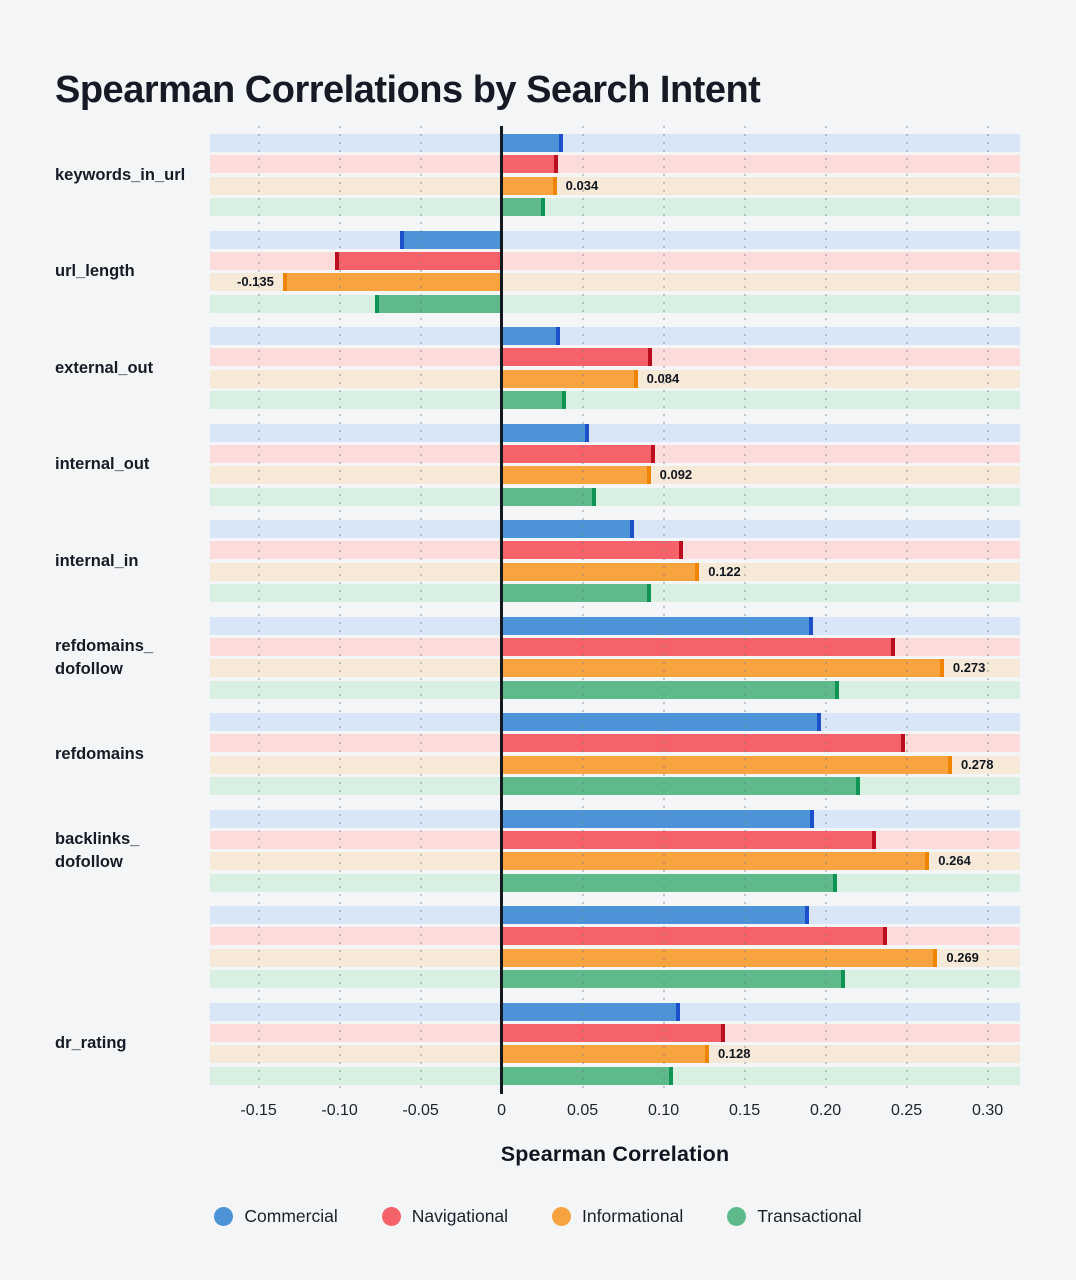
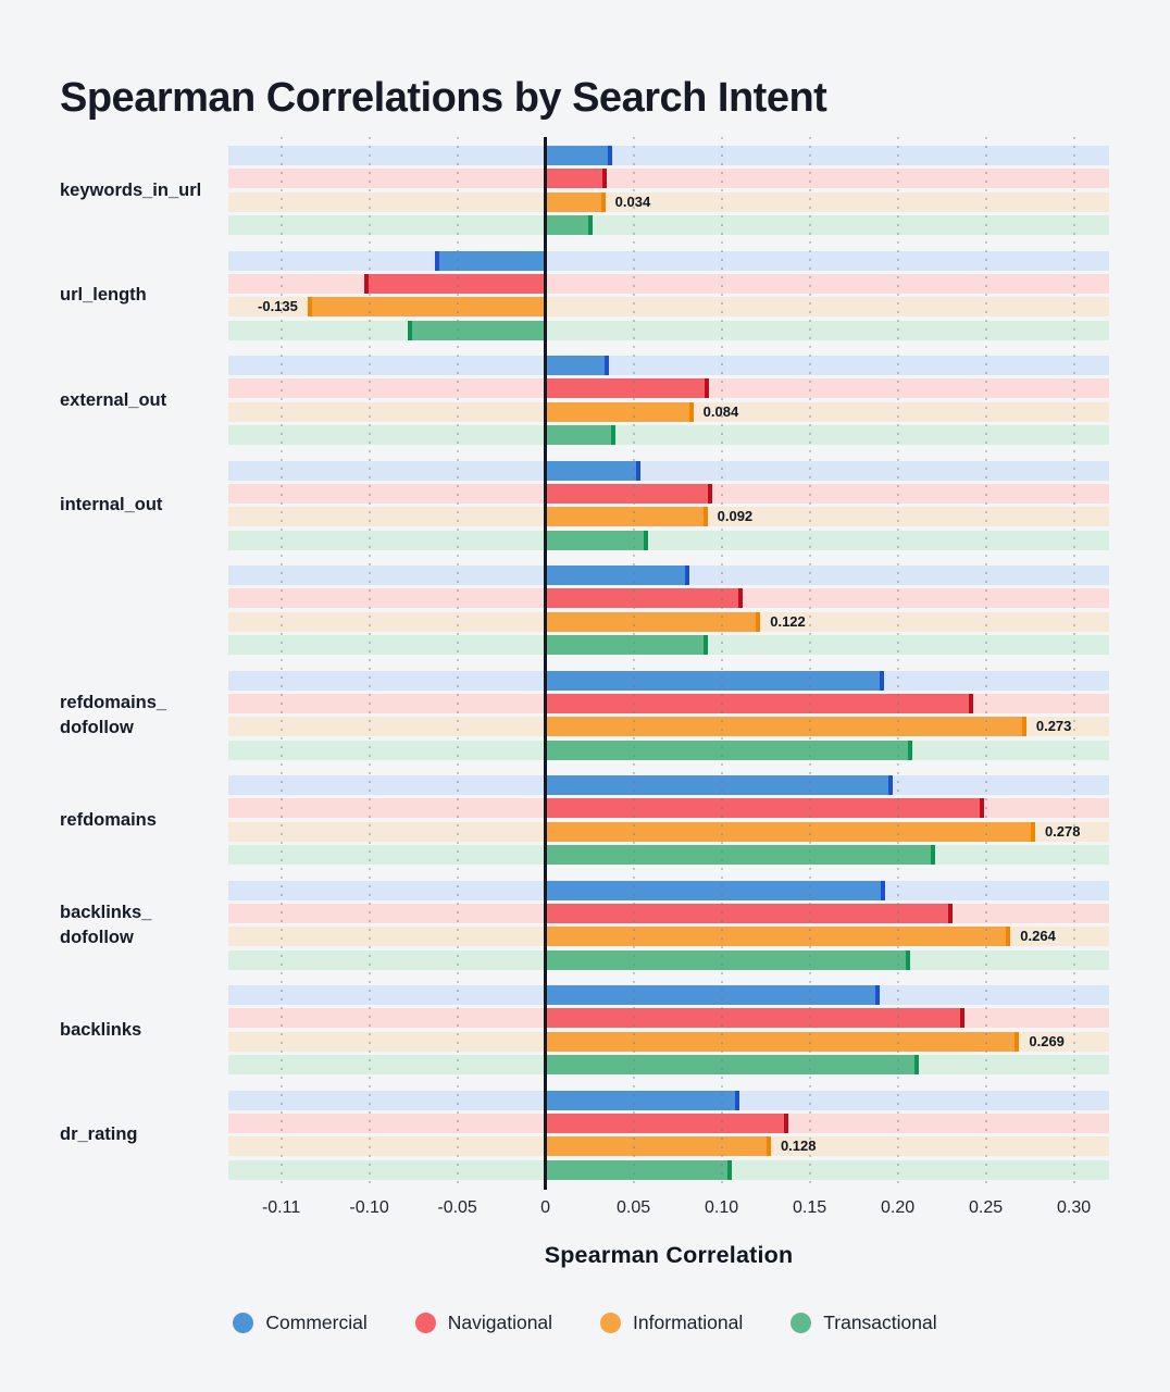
  Spearman Correlations by Search Intent
  keywords_in_url
  0.034
  url_length
  -0.135
  external_out
  0.084
  internal_out
  0.092
- internal_in
  0.122
  refdomains_
  dofollow
  0.273
  refdomains
  0.278
  backlinks_
  dofollow
  0.264
+ backlinks
  0.269
  dr_rating
  0.128
- -0.15
+ -0.11
  -0.10
  -0.05
  0
  0.05
  0.10
  0.15
  0.20
  0.25
  0.30
  Spearman Correlation
  Commercial
  Navigational
  Informational
  Transactional
